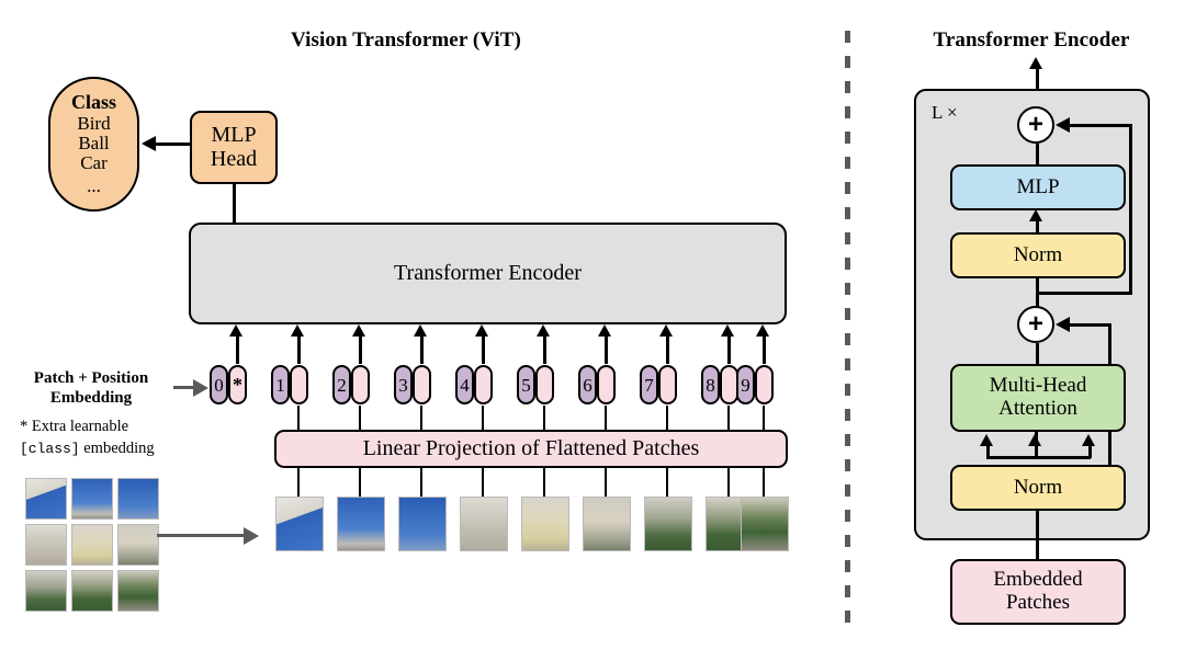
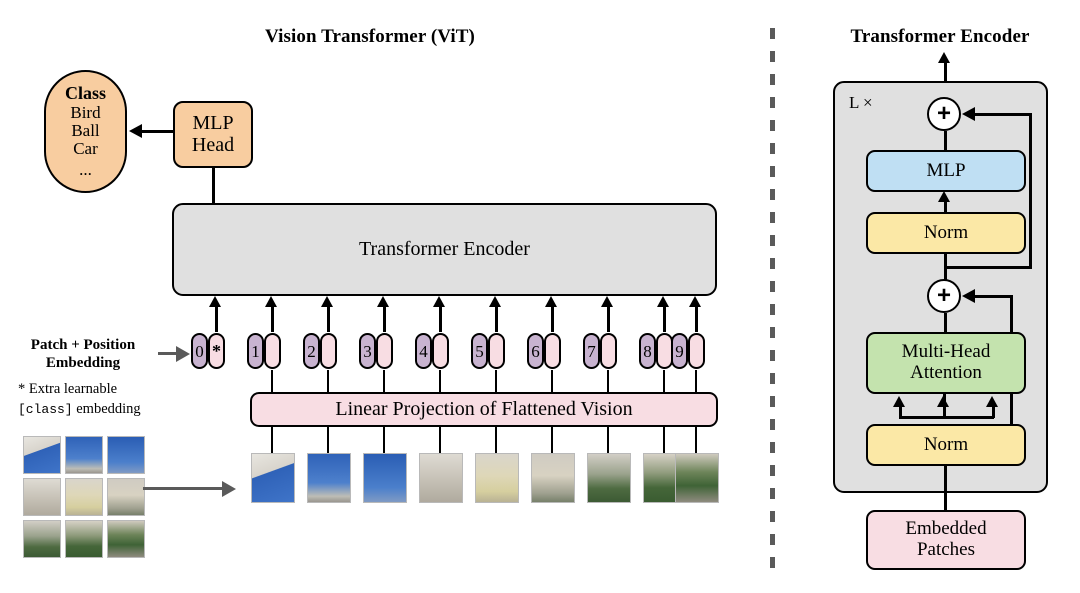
  Vision Transformer (ViT)
  Class
  Bird
  Ball
  Car
  ...
  MLP
  Head
  Transformer Encoder
  Patch + Position
  Embedding
  * Extra learnable
  [class] embedding
  0
  *
  1
  2
  3
  4
  5
  6
  7
  8
  9
- Linear Projection of Flattened Patches
+ Linear Projection of Flattened Vision
  Transformer Encoder
  L ×
  +
  MLP
  Norm
  +
  Multi-Head
  Attention
  Norm
  Embedded
  Patches
